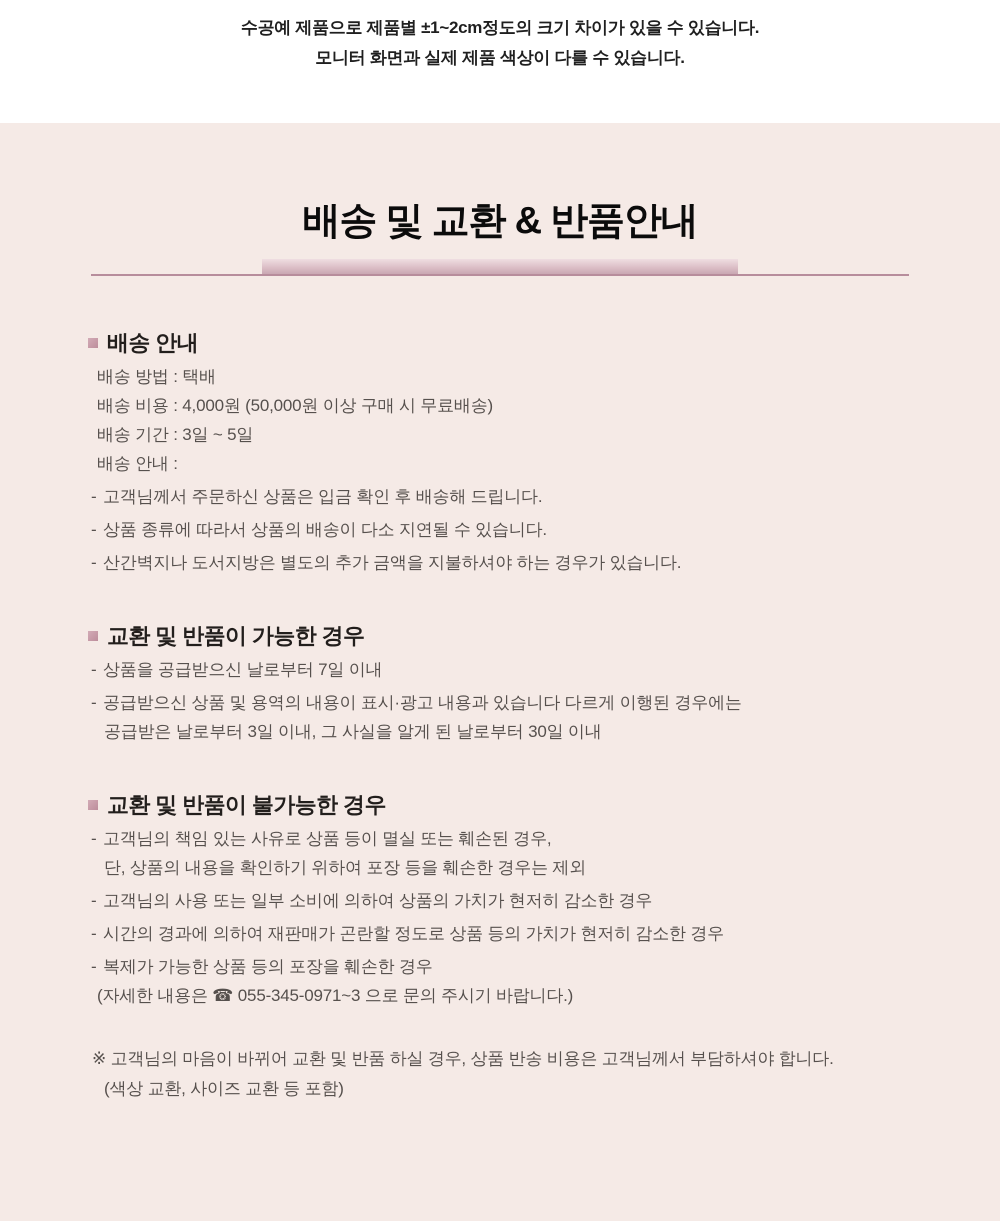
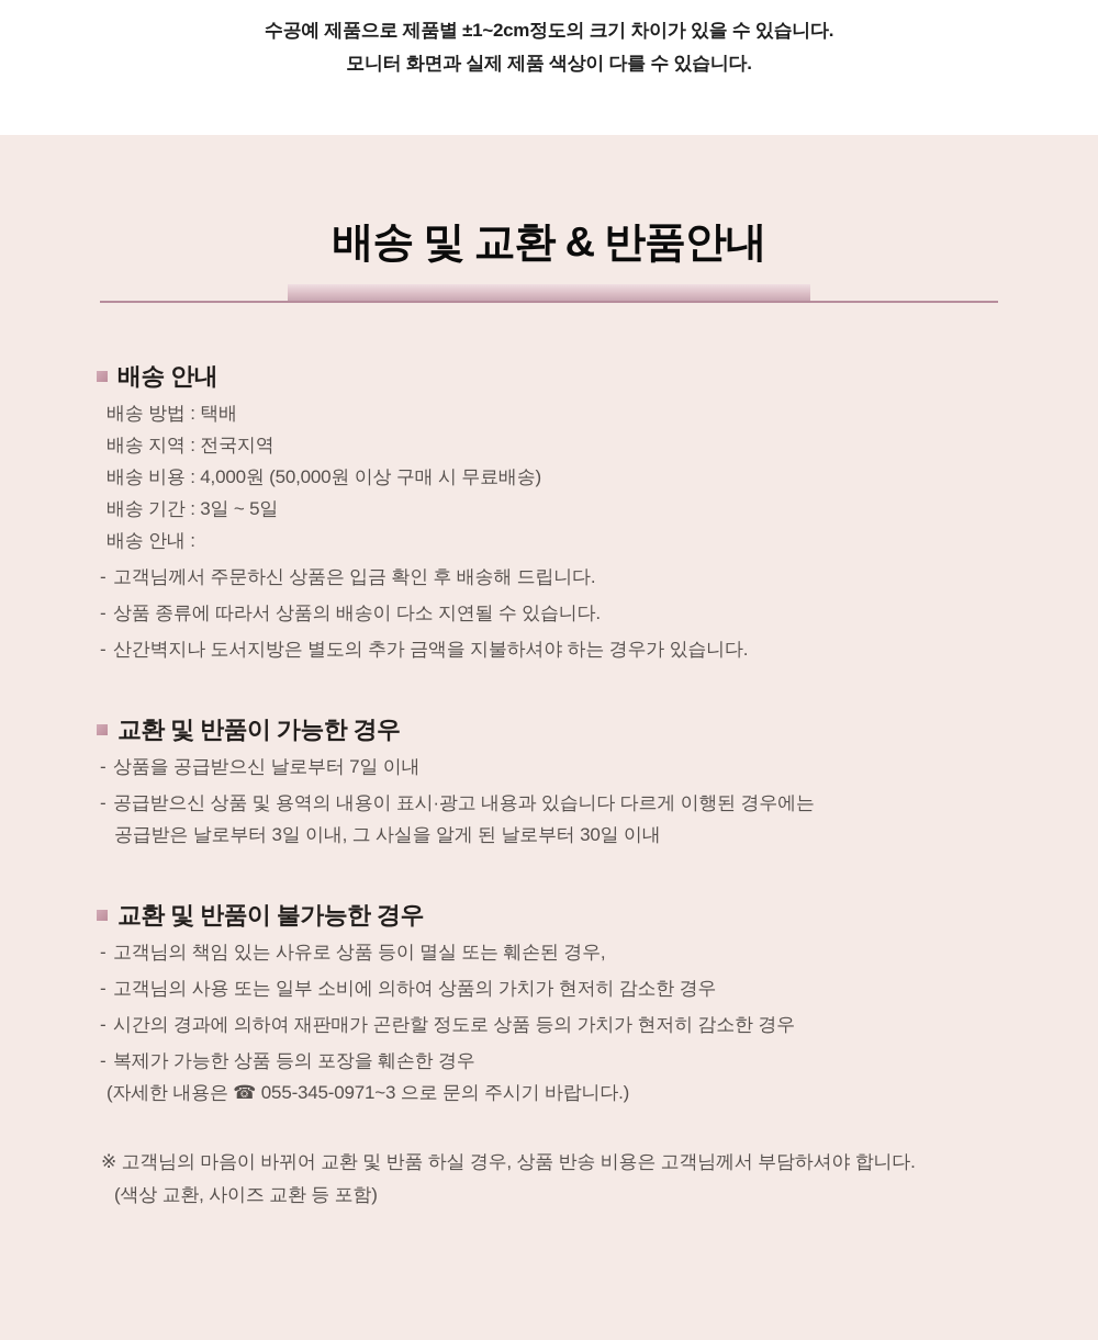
  수공예 제품으로 제품별 ±1~2cm정도의 크기 차이가 있을 수 있습니다.
  모니터 화면과 실제 제품 색상이 다를 수 있습니다.
  배송 및 교환 & 반품안내
  배송 안내
  배송 방법 : 택배
+ 배송 지역 : 전국지역
  배송 비용 : 4,000원 (50,000원 이상 구매 시 무료배송)
  배송 기간 : 3일 ~ 5일
  배송 안내 :
  -
  고객님께서 주문하신 상품은 입금 확인 후 배송해 드립니다.
  -
  상품 종류에 따라서 상품의 배송이 다소 지연될 수 있습니다.
  -
  산간벽지나 도서지방은 별도의 추가 금액을 지불하셔야 하는 경우가 있습니다.
  교환 및 반품이 가능한 경우
  -
  상품을 공급받으신 날로부터 7일 이내
  -
  공급받으신 상품 및 용역의 내용이 표시·광고 내용과 있습니다 다르게 이행된 경우에는
  공급받은 날로부터 3일 이내, 그 사실을 알게 된 날로부터 30일 이내
  교환 및 반품이 불가능한 경우
  -
  고객님의 책임 있는 사유로 상품 등이 멸실 또는 훼손된 경우,
- 단, 상품의 내용을 확인하기 위하여 포장 등을 훼손한 경우는 제외
  -
  고객님의 사용 또는 일부 소비에 의하여 상품의 가치가 현저히 감소한 경우
  -
  시간의 경과에 의하여 재판매가 곤란할 정도로 상품 등의 가치가 현저히 감소한 경우
  -
  복제가 가능한 상품 등의 포장을 훼손한 경우
  (자세한 내용은 ☎ 055-345-0971~3 으로 문의 주시기 바랍니다.)
  ※ 고객님의 마음이 바뀌어 교환 및 반품 하실 경우, 상품 반송 비용은 고객님께서 부담하셔야 합니다.
  (색상 교환, 사이즈 교환 등 포함)
